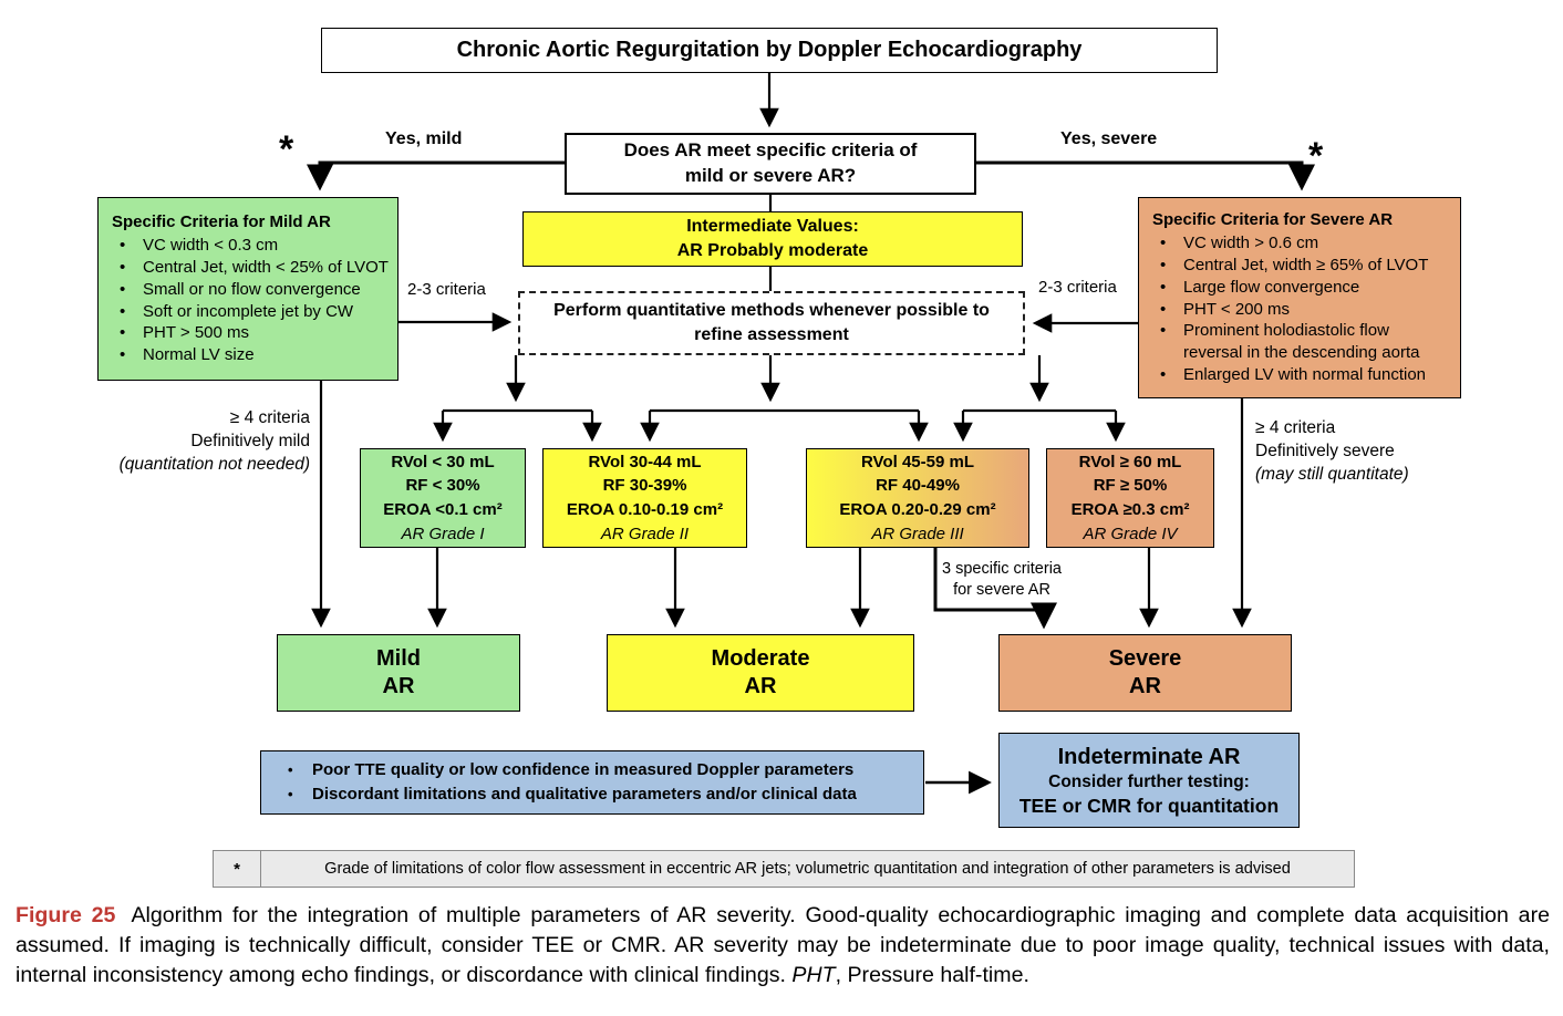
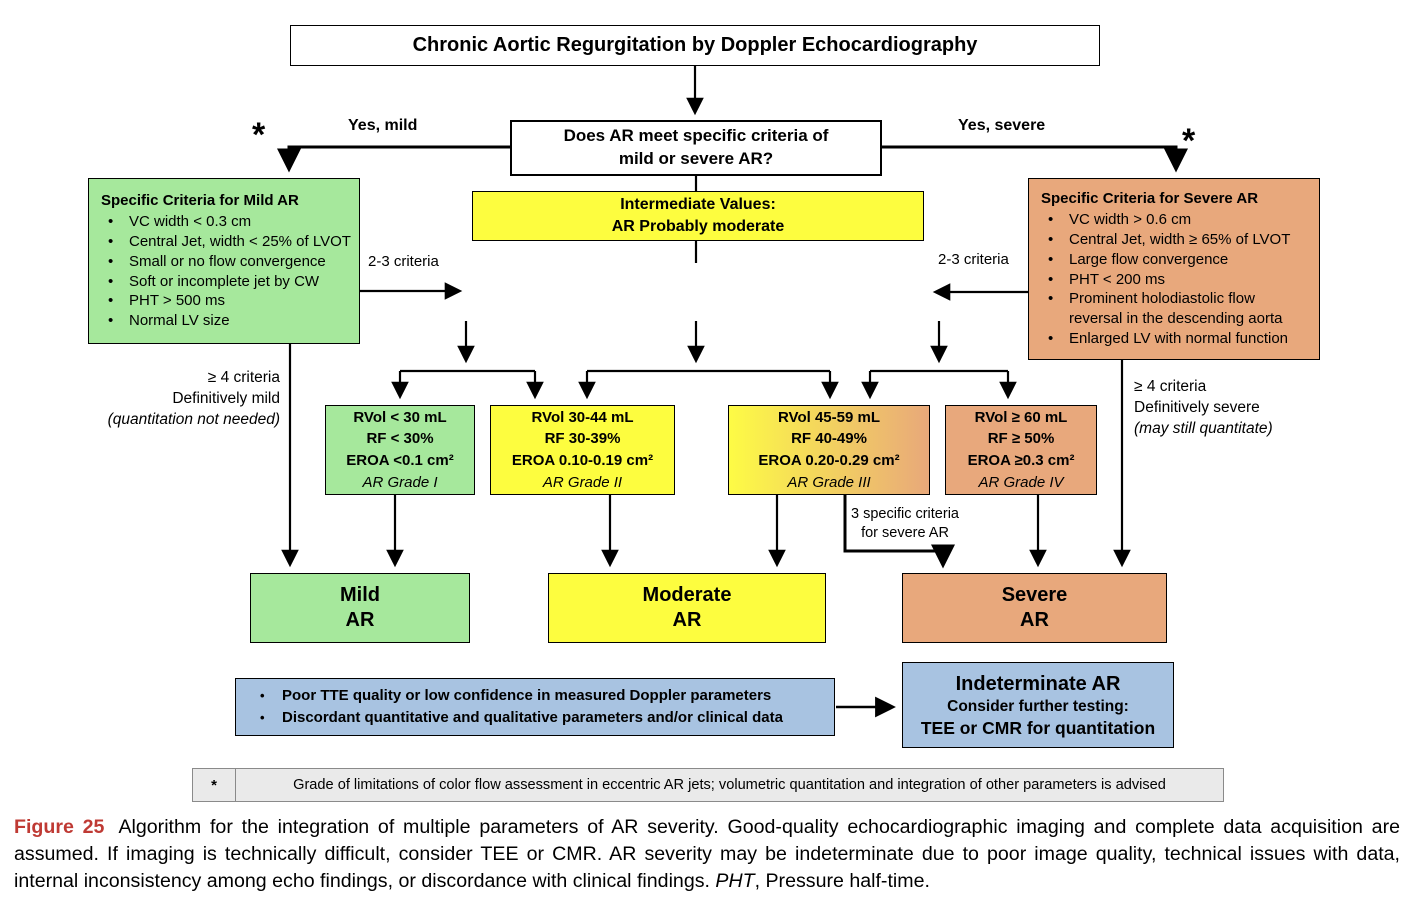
  Chronic Aortic Regurgitation by Doppler Echocardiography
  Does AR meet specific criteria of
  mild or severe AR?
  Yes, mild
  Yes, severe
  *
  *
  Specific Criteria for Mild AR
  VC width < 0.3 cm
  Central Jet, width < 25% of LVOT
  Small or no flow convergence
  Soft or incomplete jet by CW
  PHT > 500 ms
  Normal LV size
  Specific Criteria for Severe AR
  VC width > 0.6 cm
  Central Jet, width ≥ 65% of LVOT
  Large flow convergence
  PHT < 200 ms
  Prominent holodiastolic flow reversal in the descending aorta
  Enlarged LV with normal function
  Intermediate Values:
  AR Probably moderate
- Perform quantitative methods whenever possible to
- refine assessment
  2-3 criteria
  2-3 criteria
  ≥ 4 criteria
  Definitively mild
  (quantitation not needed)
  ≥ 4 criteria
  Definitively severe
  (may still quantitate)
  RVol < 30 mL
  RF < 30%
  EROA <0.1 cm²
  AR Grade I
  RVol 30-44 mL
  RF 30-39%
  EROA 0.10-0.19 cm²
  AR Grade II
  RVol 45-59 mL
  RF 40-49%
  EROA 0.20-0.29 cm²
  AR Grade III
  RVol ≥ 60 mL
  RF ≥ 50%
  EROA ≥0.3 cm²
  AR Grade IV
  3 specific criteria
  for severe AR
  Mild
  AR
  Moderate
  AR
  Severe
  AR
  Poor TTE quality or low confidence in measured Doppler parameters
- Discordant limitations and qualitative parameters and/or clinical data
+ Discordant quantitative and qualitative parameters and/or clinical data
  Indeterminate AR
  Consider further testing:
  TEE or CMR for quantitation
  *
  Grade of limitations of color flow assessment in eccentric AR jets; volumetric quantitation and integration of other parameters is advised
  Figure 25 Algorithm for the integration of multiple parameters of AR severity. Good-quality echocardiographic imaging and complete data acquisition are assumed. If imaging is technically difficult, consider TEE or CMR. AR severity may be indeterminate due to poor image quality, technical issues with data, internal inconsistency among echo findings, or discordance with clinical findings. PHT, Pressure half-time.
